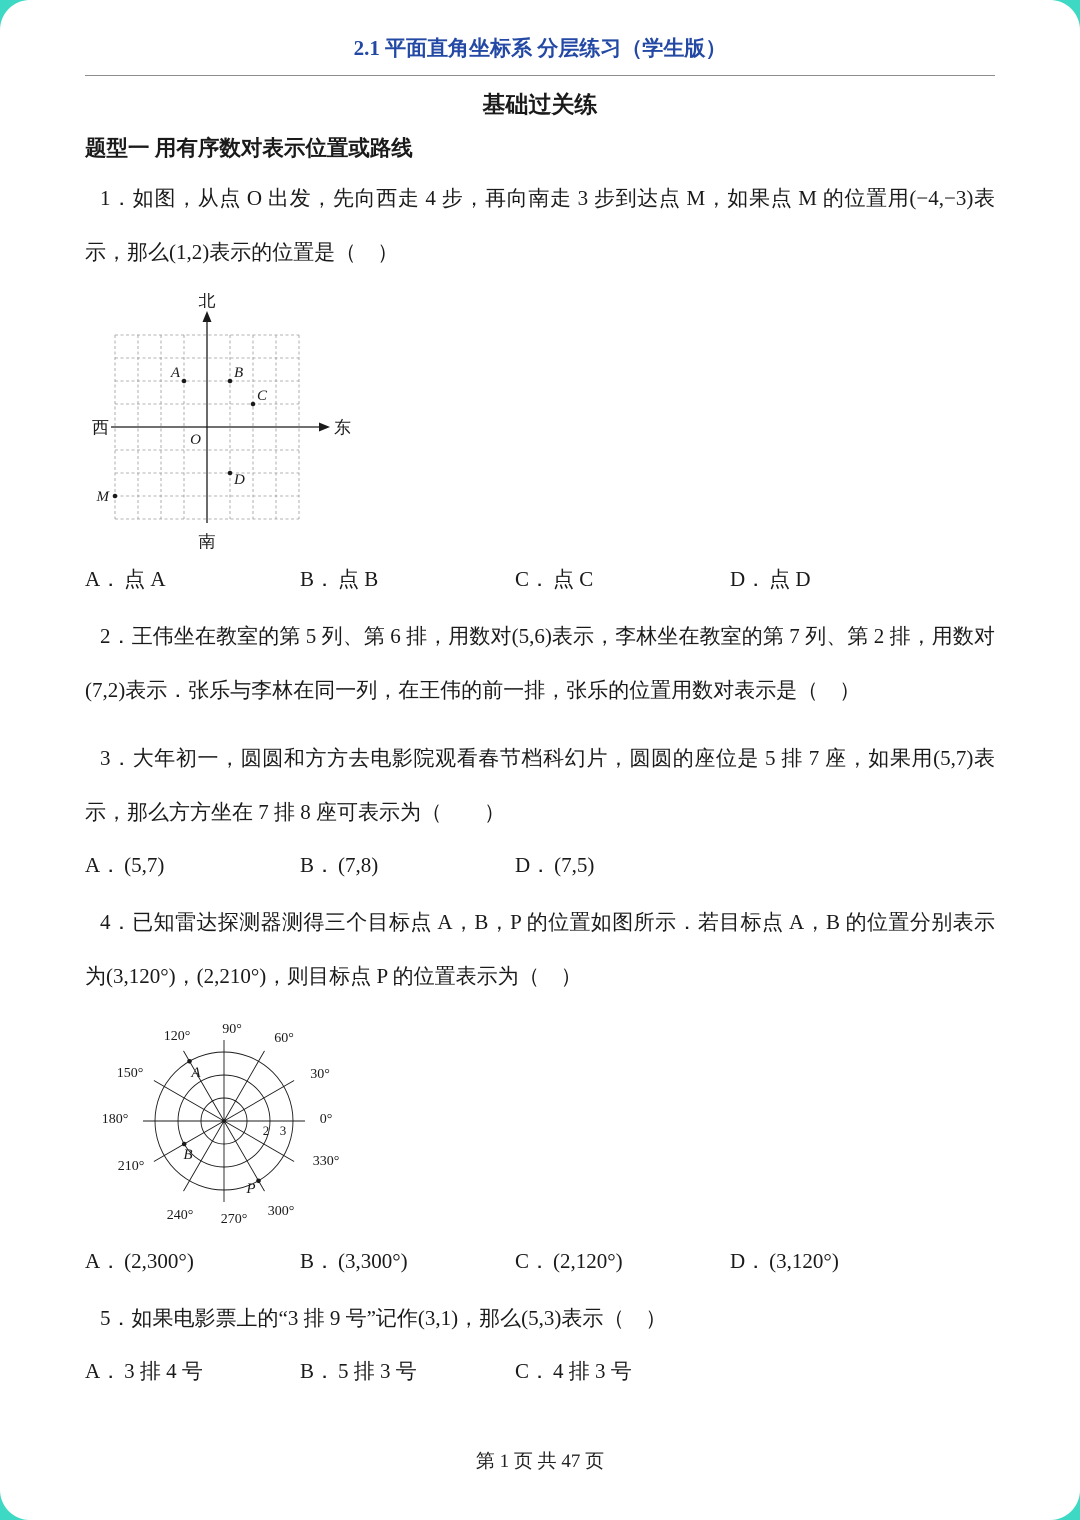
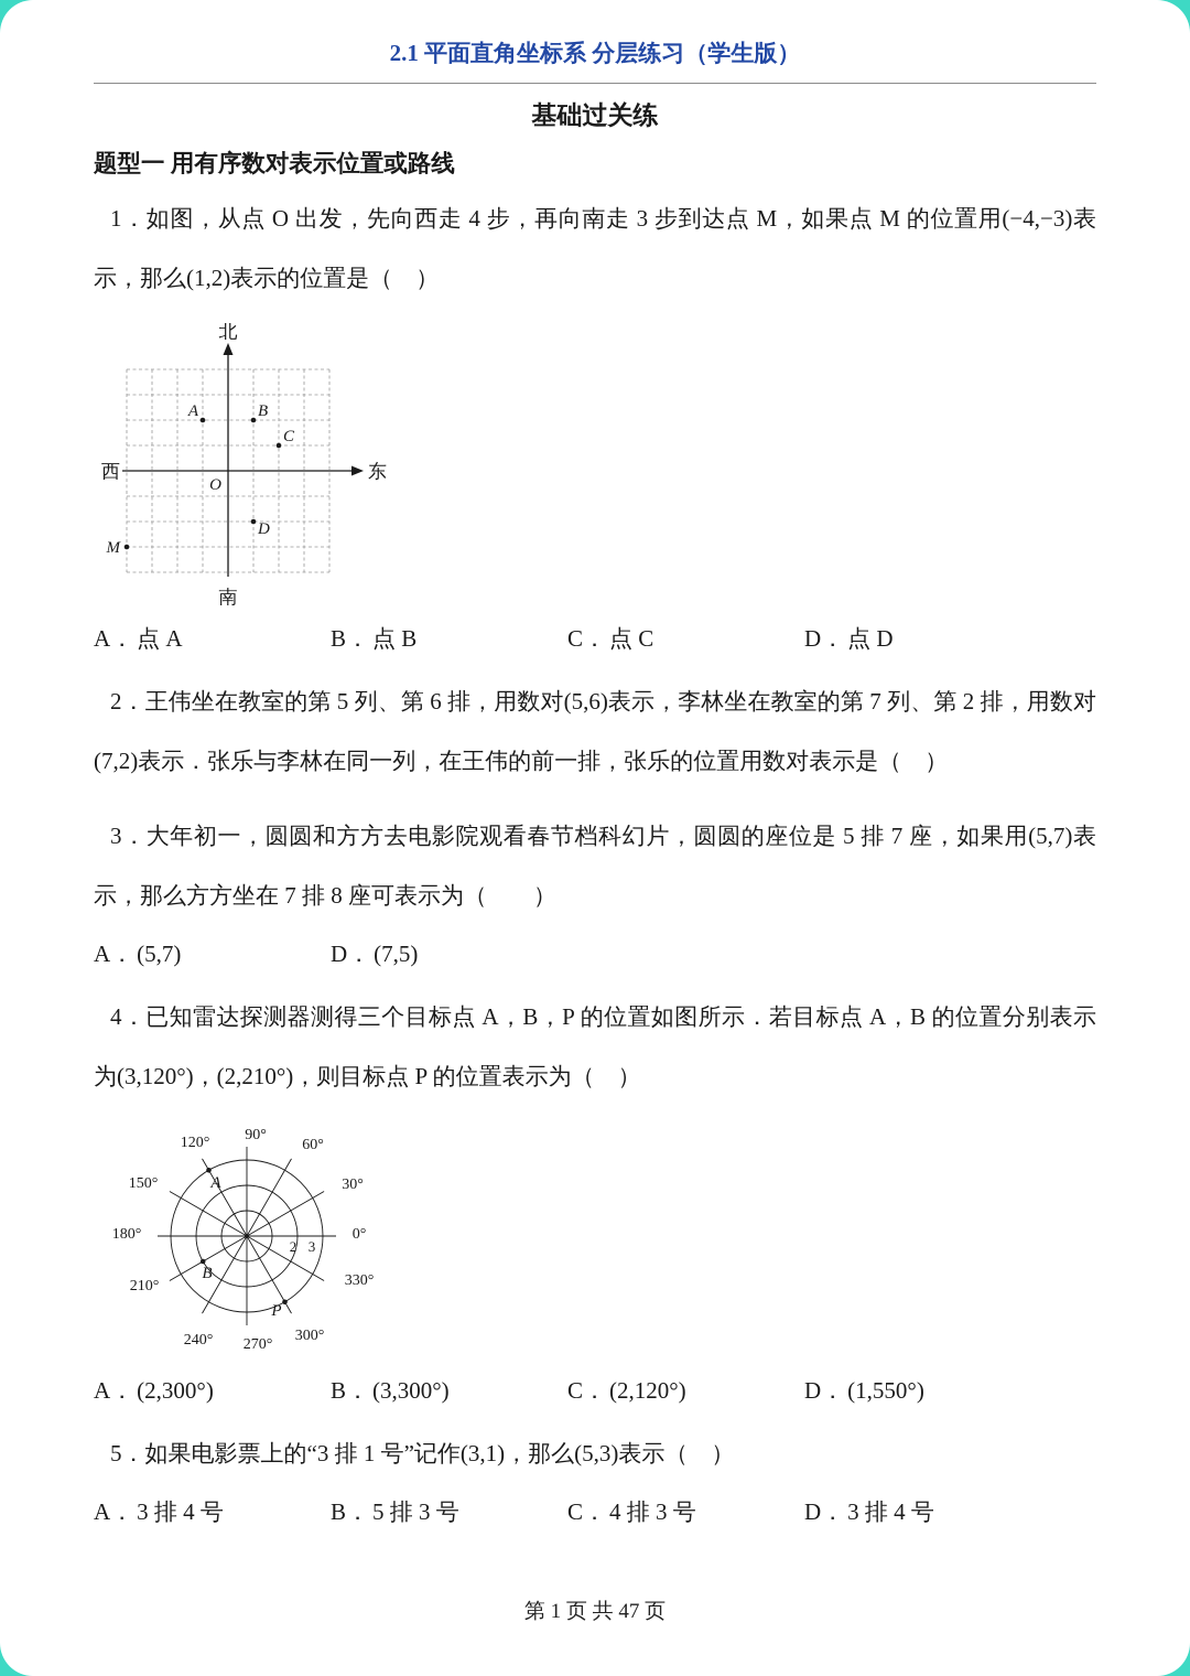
  2.1 平面直角坐标系 分层练习（学生版）
  基础过关练
  题型一 用有序数对表示位置或路线
  1．如图，从点 O 出发，先向西走 4 步，再向南走 3 步到达点 M，如果点 M 的位置用(−4,−3)表示，那么(1,2)表示的位置是（ ）
  北
  南
  西
  东
  O
  A
  B
  C
  D
  M
  A． 点 A
  B． 点 B
  C． 点 C
  D． 点 D
  2．王伟坐在教室的第 5 列、第 6 排，用数对(5,6)表示，李林坐在教室的第 7 列、第 2 排，用数对(7,2)表示．张乐与李林在同一列，在王伟的前一排，张乐的位置用数对表示是（ ）
  3．大年初一，圆圆和方方去电影院观看春节档科幻片，圆圆的座位是 5 排 7 座，如果用(5,7)表示，那么方方坐在 7 排 8 座可表示为（ ）
  A． (5,7)
- B． (7,8)
  D． (7,5)
  4．已知雷达探测器测得三个目标点 A，B，P 的位置如图所示．若目标点 A，B 的位置分别表示为(3,120°)，(2,210°)，则目标点 P 的位置表示为（ ）
  90°
  60°
  30°
  0°
  330°
  300°
  270°
  240°
  210°
  180°
  150°
  120°
  2
  3
  A
  B
  P
  A． (2,300°)
  B． (3,300°)
  C． (2,120°)
- D． (3,120°)
+ D． (1,550°)
- 5．如果电影票上的“3 排 9 号”记作(3,1)，那么(5,3)表示（ ）
+ 5．如果电影票上的“3 排 1 号”记作(3,1)，那么(5,3)表示（ ）
  A． 3 排 4 号
  B． 5 排 3 号
  C． 4 排 3 号
+ D． 3 排 4 号
  第 1 页 共 47 页
